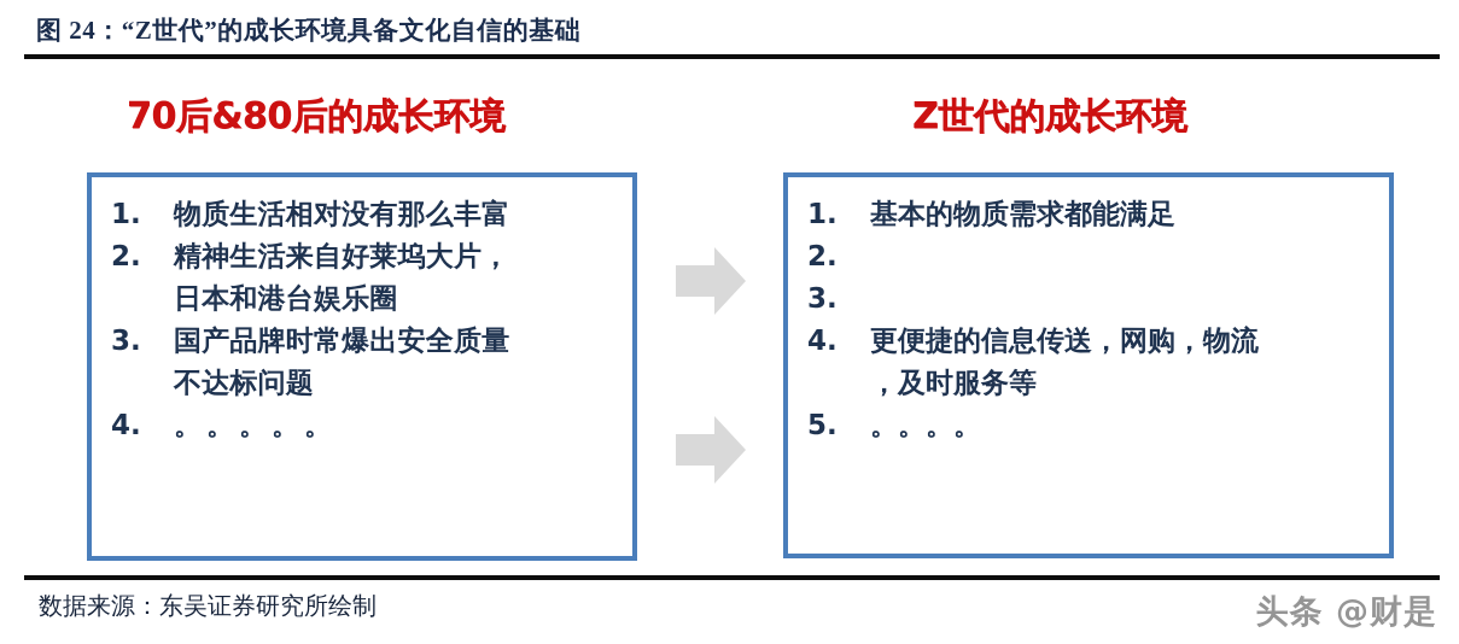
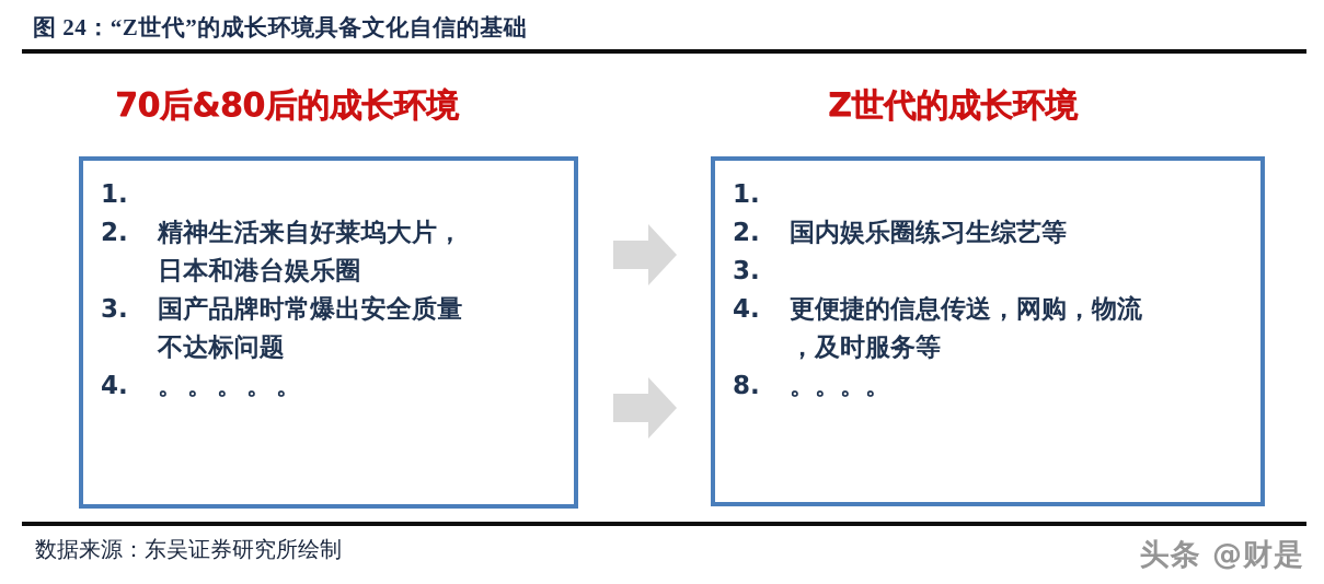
  图 24：“Z世代”的成长环境具备文化自信的基础
  70后&80后的成长环境
  Z世代的成长环境
  1.
- 物质生活相对没有那么丰富
  2.
  精神生活来自好莱坞大片，
  日本和港台娱乐圈
  3.
  国产品牌时常爆出安全质量
  不达标问题
  4.
  。。。。。
  1.
- 基本的物质需求都能满足
  2.
+ 国内娱乐圈练习生综艺等
  3.
  4.
  更便捷的信息传送，网购，物流
  ，及时服务等
- 5.
+ 8.
  。。。。
  数据来源：东吴证券研究所绘制
  头条 @财是
